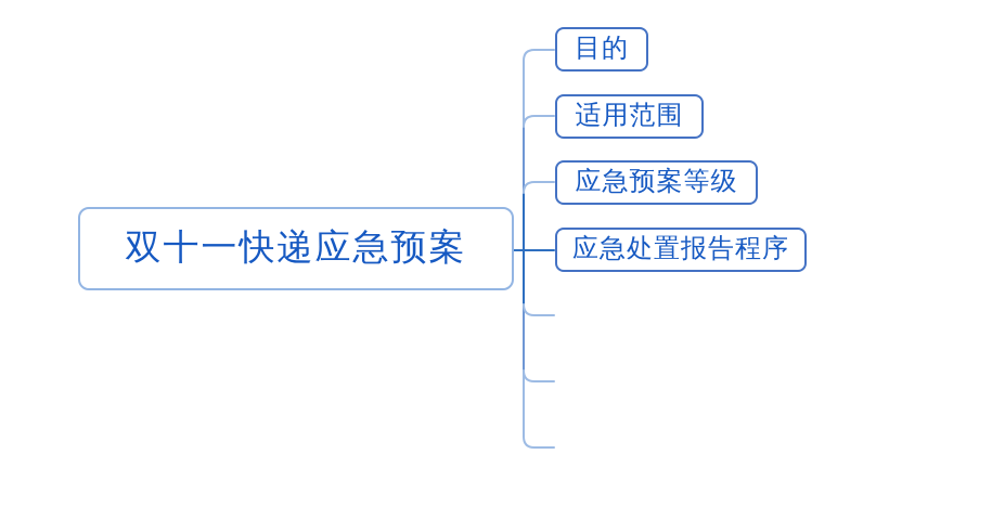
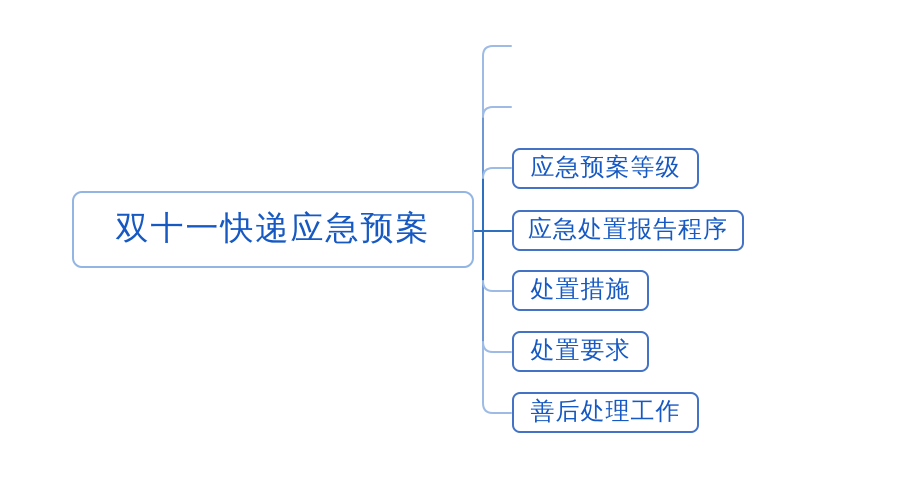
  双十一快递应急预案
- 目的
- 适用范围
  应急预案等级
  应急处置报告程序
+ 处置措施
+ 处置要求
+ 善后处理工作
